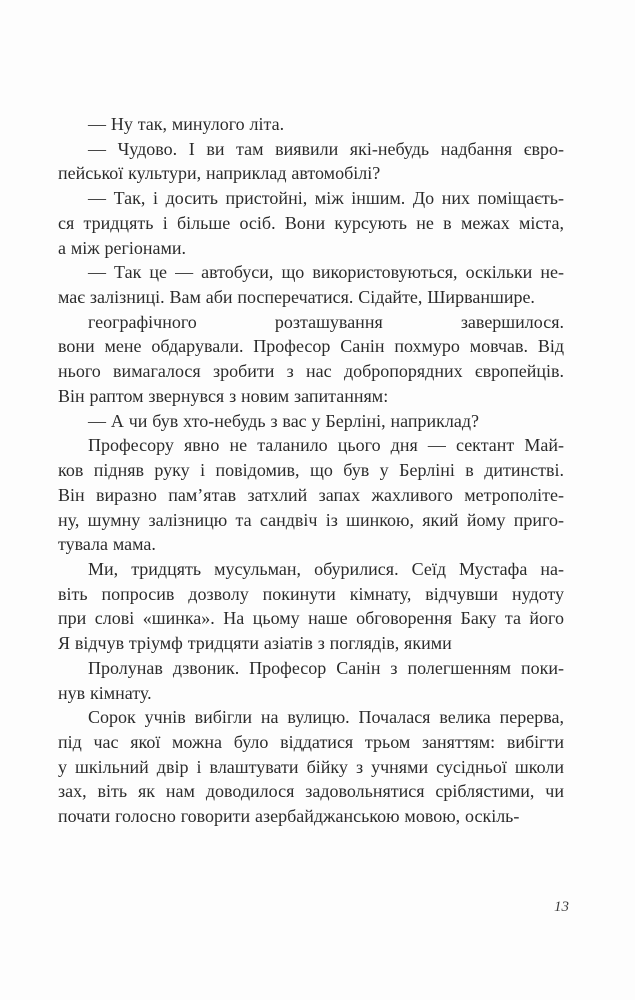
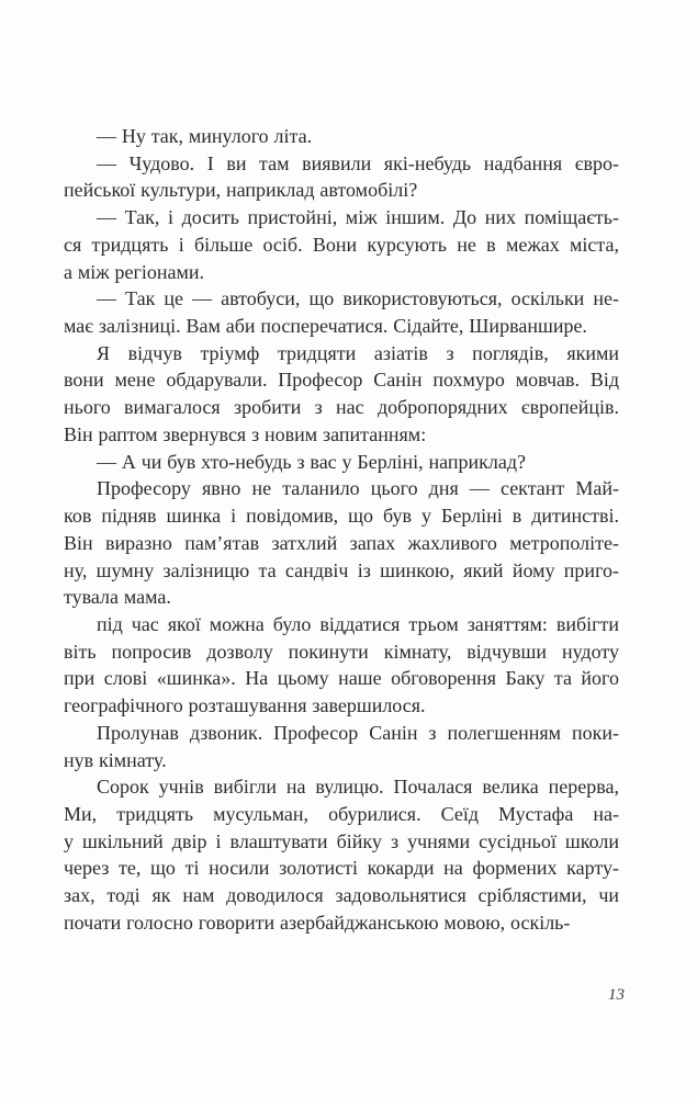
  — Ну так, минулого літа.
  — Чудово. І ви там виявили які-небудь надбання євро-
  пейської культури, наприклад автомобілі?
  — Так, і досить пристойні, між іншим. До них поміщаєть-
  ся тридцять і більше осіб. Вони курсують не в межах міста,
  а між регіонами.
  — Так це — автобуси, що використовуються, оскільки не-
  має залізниці. Вам аби посперечатися. Сідайте, Ширваншире.
- географічного розташування завершилося.
+ Я відчув тріумф тридцяти азіатів з поглядів, якими
  вони мене обдарували. Професор Санін похмуро мовчав. Від
  нього вимагалося зробити з нас добропорядних європейців.
  Він раптом звернувся з новим запитанням:
  — А чи був хто-небудь з вас у Берліні, наприклад?
  Професору явно не таланило цього дня — сектант Май-
- ков підняв руку і повідомив, що був у Берліні в дитинстві.
+ ков підняв шинка і повідомив, що був у Берліні в дитинстві.
  Він виразно пам’ятав затхлий запах жахливого метрополіте-
  ну, шумну залізницю та сандвіч із шинкою, який йому приго-
  тувала мама.
- Ми, тридцять мусульман, обурилися. Сеїд Мустафа на-
+ під час якої можна було віддатися трьом заняттям: вибігти
  віть попросив дозволу покинути кімнату, відчувши нудоту
  при слові «шинка». На цьому наше обговорення Баку та його
- Я відчув тріумф тридцяти азіатів з поглядів, якими
+ географічного розташування завершилося.
  Пролунав дзвоник. Професор Санін з полегшенням поки-
  нув кімнату.
  Сорок учнів вибігли на вулицю. Почалася велика перерва,
- під час якої можна було віддатися трьом заняттям: вибігти
+ Ми, тридцять мусульман, обурилися. Сеїд Мустафа на-
  у шкільний двір і влаштувати бійку з учнями сусідньої школи
+ через те, що ті носили золотисті кокарди на формених карту-
- зах, віть як нам доводилося задовольнятися сріблястими, чи
+ зах, тоді як нам доводилося задовольнятися сріблястими, чи
  почати голосно говорити азербайджанською мовою, оскіль-
  13
